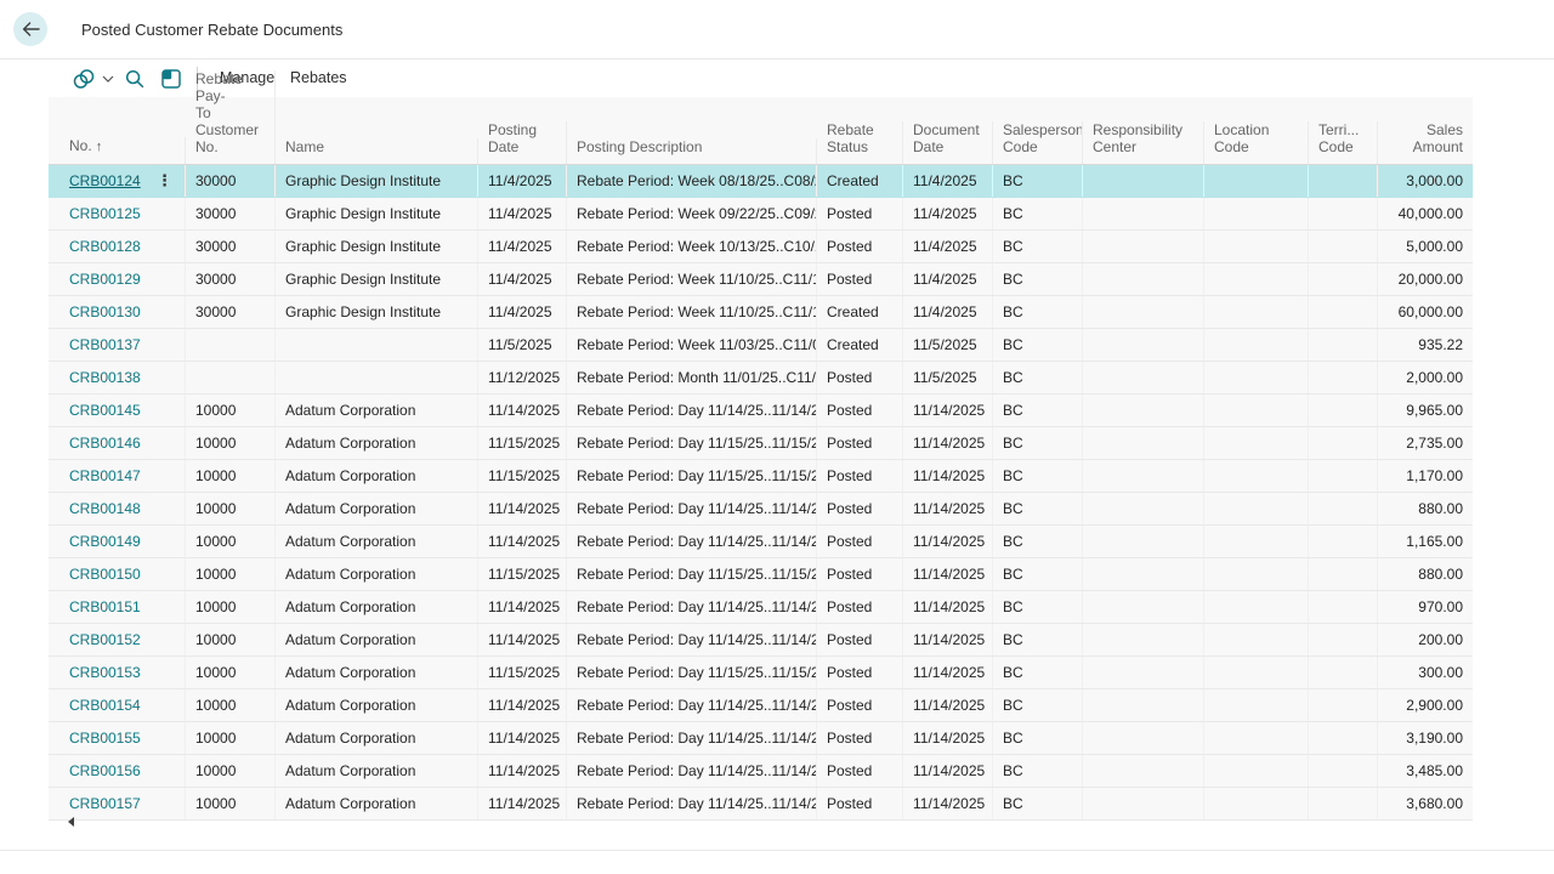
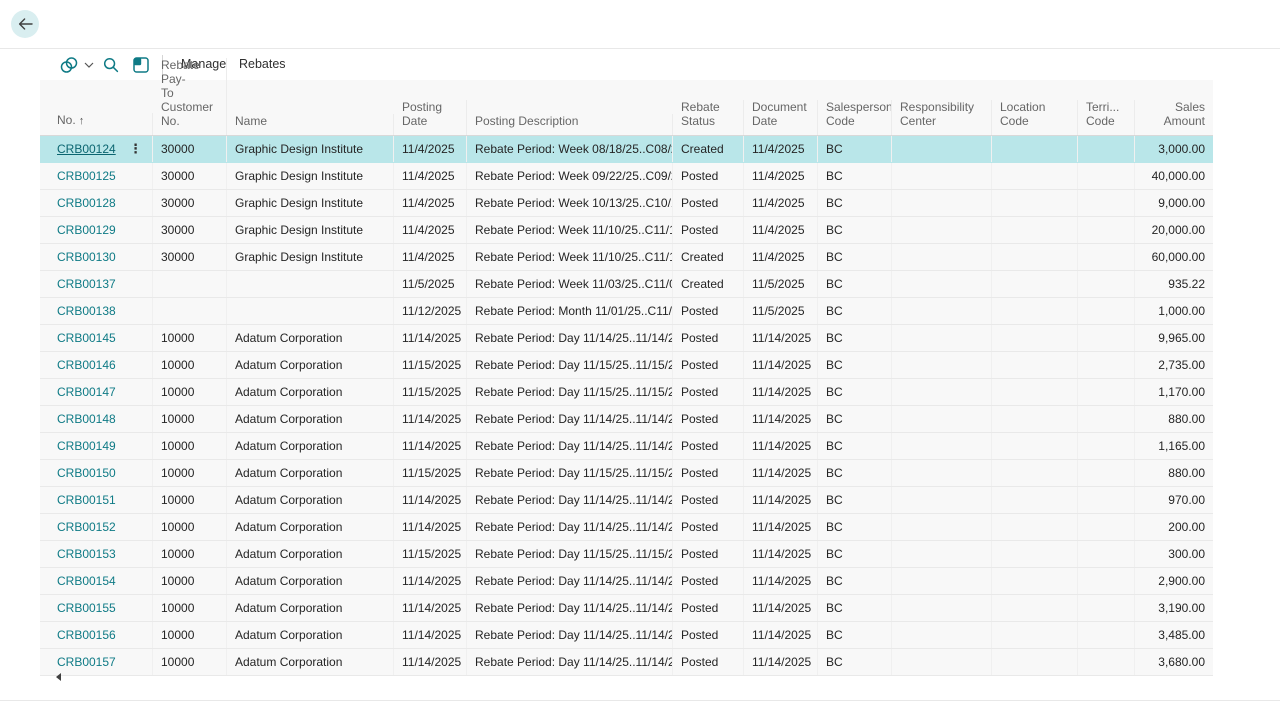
- Posted Customer Rebate Documents
  Manage
  Rebates
  No. ↑
  Rebate Pay-
  To Customer
  No.
  Name
  Posting Date
  Posting Description
  Rebate
  Status
  Document
  Date
  Salesperson
  Code
  Responsibility
  Center
  Location Code
  Terri...
  Code
  Sales Amount
  CRB00124
  ⋮
  30000
  Graphic Design Institute
  11/4/2025
  Rebate Period: Week 08/18/25..C08/
  Created
  11/4/2025
  BC
  3,000.00
  CRB00125
  30000
  Graphic Design Institute
  11/4/2025
  Rebate Period: Week 09/22/25..C09/
  Posted
  11/4/2025
  BC
  40,000.00
  CRB00128
  30000
  Graphic Design Institute
  11/4/2025
  Rebate Period: Week 10/13/25..C10/
  Posted
  11/4/2025
  BC
- 5,000.00
+ 9,000.00
  CRB00129
  30000
  Graphic Design Institute
  11/4/2025
  Rebate Period: Week 11/10/25..C11/1
  Posted
  11/4/2025
  BC
  20,000.00
  CRB00130
  30000
  Graphic Design Institute
  11/4/2025
  Rebate Period: Week 11/10/25..C11/1
  Created
  11/4/2025
  BC
  60,000.00
  CRB00137
  11/5/2025
  Rebate Period: Week 11/03/25..C11/0
  Created
  11/5/2025
  BC
  935.22
  CRB00138
  11/12/2025
  Rebate Period: Month 11/01/25..C11/
  Posted
  11/5/2025
  BC
- 2,000.00
+ 1,000.00
  CRB00145
  10000
  Adatum Corporation
  11/14/2025
  Rebate Period: Day 11/14/25..11/14/2
  Posted
  11/14/2025
  BC
  9,965.00
  CRB00146
  10000
  Adatum Corporation
  11/15/2025
  Rebate Period: Day 11/15/25..11/15/2
  Posted
  11/14/2025
  BC
  2,735.00
  CRB00147
  10000
  Adatum Corporation
  11/15/2025
  Rebate Period: Day 11/15/25..11/15/2
  Posted
  11/14/2025
  BC
  1,170.00
  CRB00148
  10000
  Adatum Corporation
  11/14/2025
  Rebate Period: Day 11/14/25..11/14/2
  Posted
  11/14/2025
  BC
  880.00
  CRB00149
  10000
  Adatum Corporation
  11/14/2025
  Rebate Period: Day 11/14/25..11/14/2
  Posted
  11/14/2025
  BC
  1,165.00
  CRB00150
  10000
  Adatum Corporation
  11/15/2025
  Rebate Period: Day 11/15/25..11/15/2
  Posted
  11/14/2025
  BC
  880.00
  CRB00151
  10000
  Adatum Corporation
  11/14/2025
  Rebate Period: Day 11/14/25..11/14/2
  Posted
  11/14/2025
  BC
  970.00
  CRB00152
  10000
  Adatum Corporation
  11/14/2025
  Rebate Period: Day 11/14/25..11/14/2
  Posted
  11/14/2025
  BC
  200.00
  CRB00153
  10000
  Adatum Corporation
  11/15/2025
  Rebate Period: Day 11/15/25..11/15/2
  Posted
  11/14/2025
  BC
  300.00
  CRB00154
  10000
  Adatum Corporation
  11/14/2025
  Rebate Period: Day 11/14/25..11/14/2
  Posted
  11/14/2025
  BC
  2,900.00
  CRB00155
  10000
  Adatum Corporation
  11/14/2025
  Rebate Period: Day 11/14/25..11/14/2
  Posted
  11/14/2025
  BC
  3,190.00
  CRB00156
  10000
  Adatum Corporation
  11/14/2025
  Rebate Period: Day 11/14/25..11/14/2
  Posted
  11/14/2025
  BC
  3,485.00
  CRB00157
  10000
  Adatum Corporation
  11/14/2025
  Rebate Period: Day 11/14/25..11/14/2
  Posted
  11/14/2025
  BC
  3,680.00
